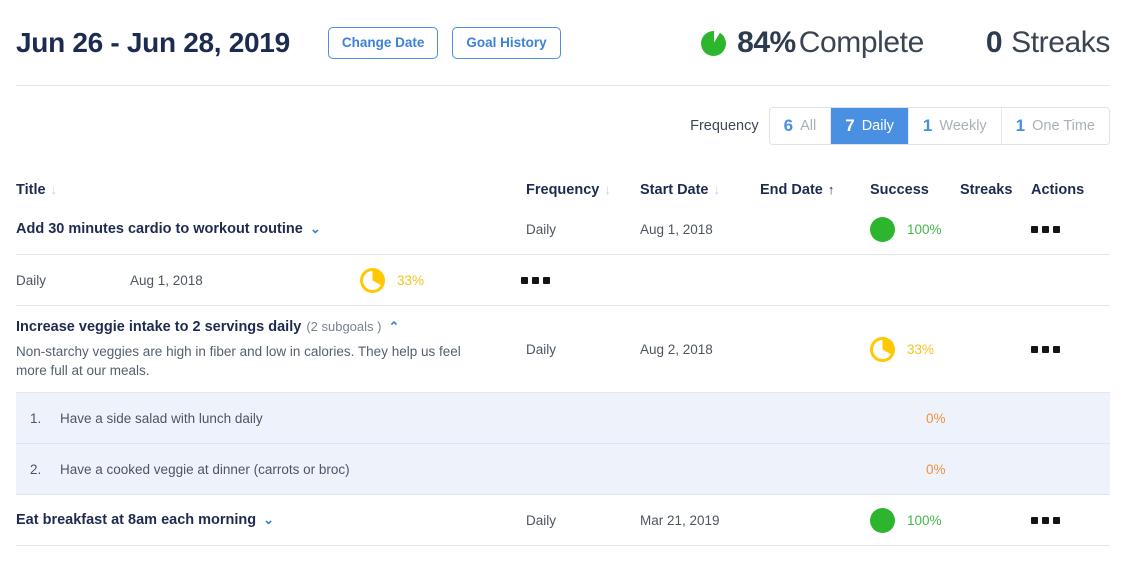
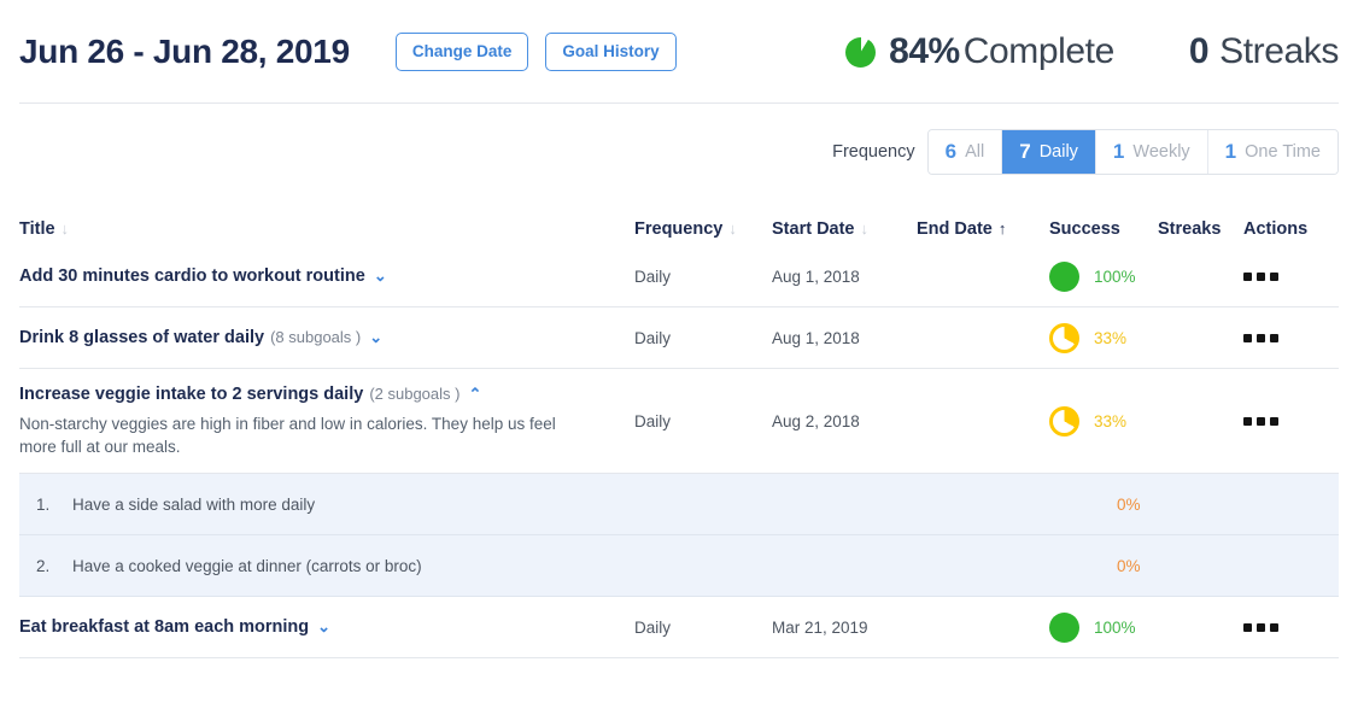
  Jun 26 - Jun 28, 2019
  Change Date
  Goal History
  84%
  Complete
  0
  Streaks
  Frequency
  6
  All
  7
  Daily
  1
  Weekly
  1
  One Time
  Title ↓
  Frequency ↓
  Start Date ↓
  End Date ↑
  Success
  Streaks
  Actions
  Add 30 minutes cardio to workout routine ⌄
  Daily
  Aug 1, 2018
  100%
+ Drink 8 glasses of water daily (8 subgoals ) ⌄
  Daily
  Aug 1, 2018
  33%
  Increase veggie intake to 2 servings daily (2 subgoals ) ⌃
  Non-starchy veggies are high in fiber and low in calories. They help us feel more full at our meals.
  Daily
  Aug 2, 2018
  33%
  1.
- Have a side salad with lunch daily
+ Have a side salad with more daily
  0%
  2.
  Have a cooked veggie at dinner (carrots or broc)
  0%
  Eat breakfast at 8am each morning ⌄
  Daily
  Mar 21, 2019
  100%
